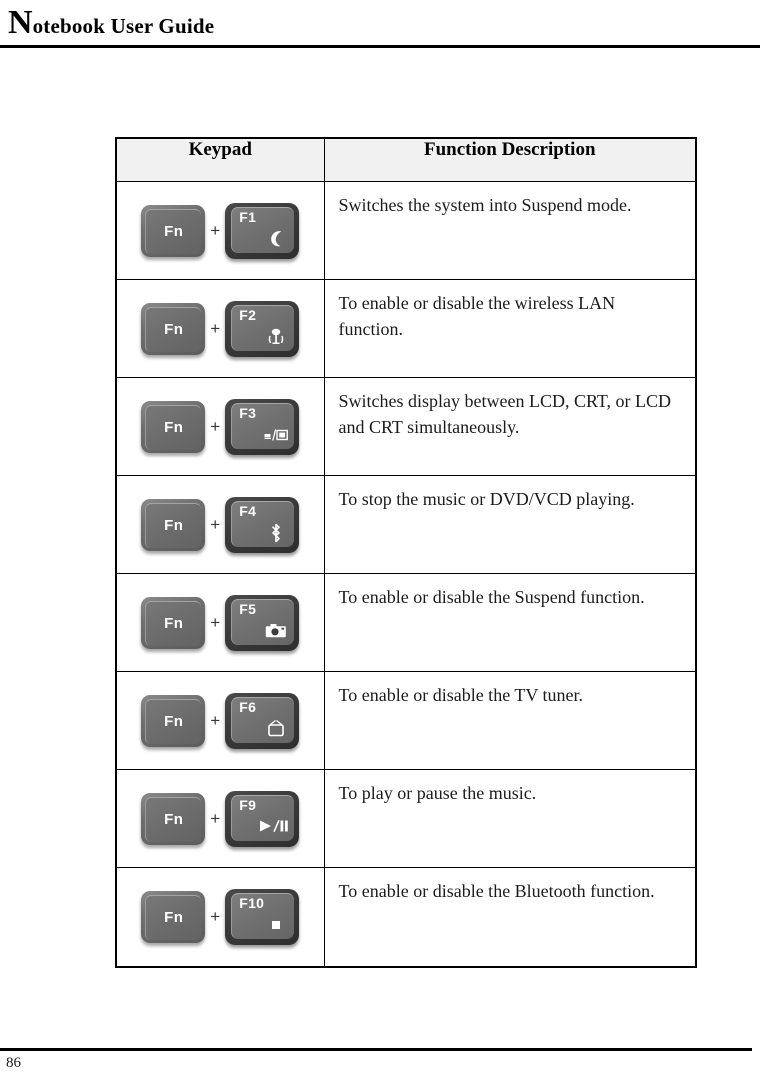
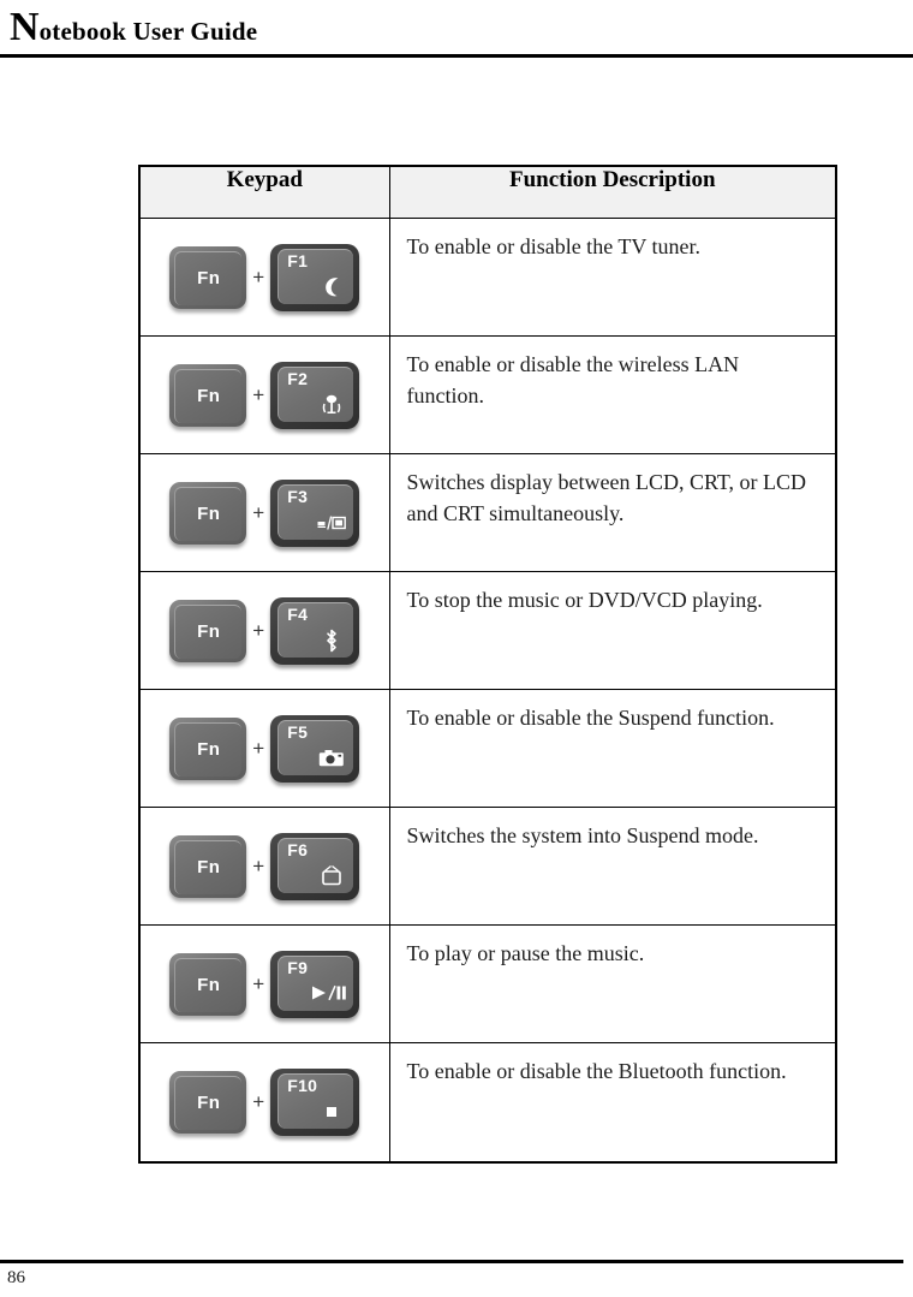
  Notebook User Guide
  Keypad	Function Description
- Fn + F1	Switches the system into Suspend mode.
+ Fn + F1	To enable or disable the TV tuner.
  Fn + F2	To enable or disable the wireless LAN function.
  Fn + F3	Switches display between LCD, CRT, or LCD and CRT simultaneously.
  Fn + F4	To stop the music or DVD/VCD playing.
  Fn + F5	To enable or disable the Suspend function.
- Fn + F6	To enable or disable the TV tuner.
+ Fn + F6	Switches the system into Suspend mode.
  Fn + F9	To play or pause the music.
  Fn + F10	To enable or disable the Bluetooth function.
  86
